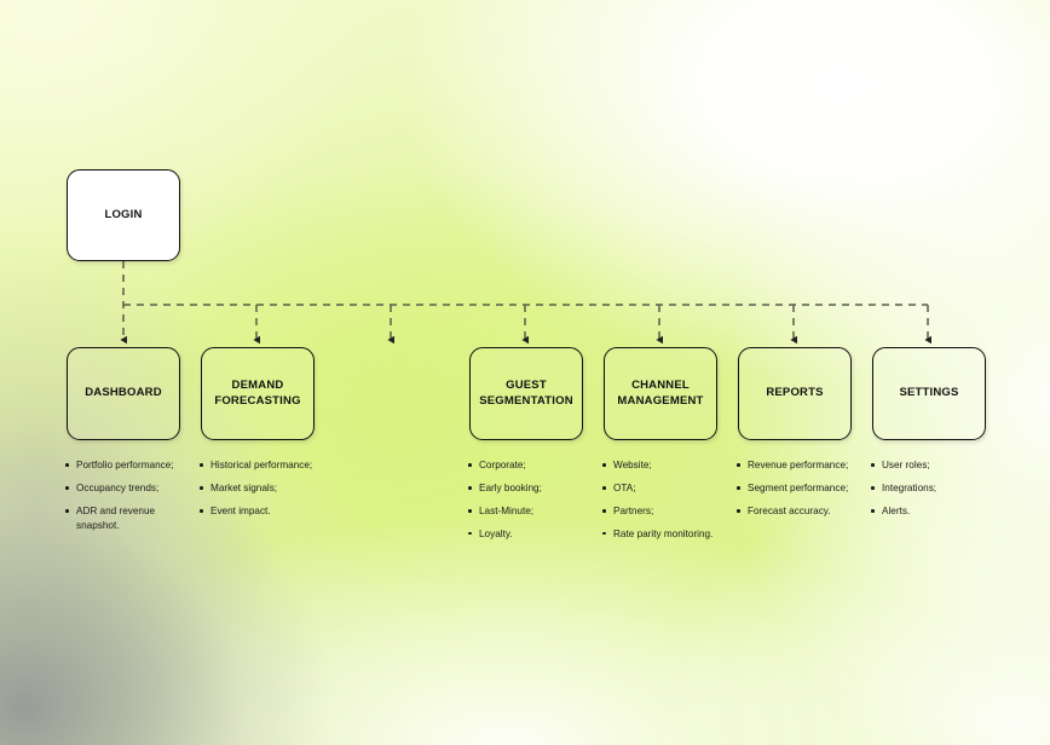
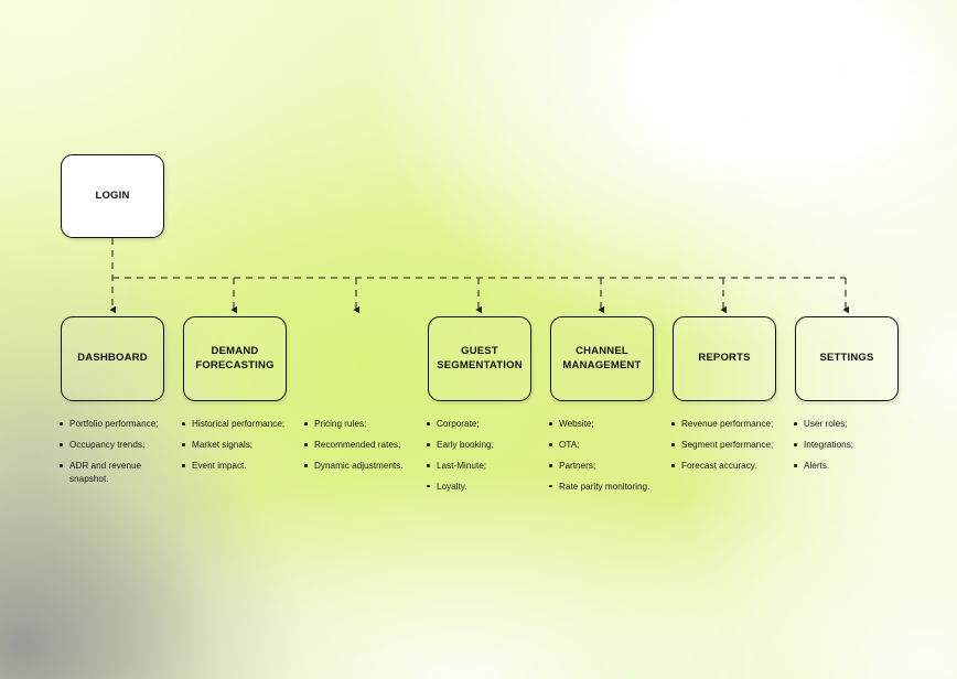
  LOGIN
  DASHBOARD
  DEMAND
  FORECASTING
  GUEST
  SEGMENTATION
  CHANNEL
  MANAGEMENT
  REPORTS
  SETTINGS
  Portfolio performance;
  Occupancy trends;
  ADR and revenue snapshot.
  Historical performance;
  Market signals;
  Event impact.
+ Pricing rules;
+ Recommended rates;
+ Dynamic adjustments.
  Corporate;
  Early booking;
  Last-Minute;
  Loyalty.
  Website;
  OTA;
  Partners;
  Rate parity monitoring.
  Revenue performance;
  Segment performance;
  Forecast accuracy.
  User roles;
  Integrations;
  Alerts.
